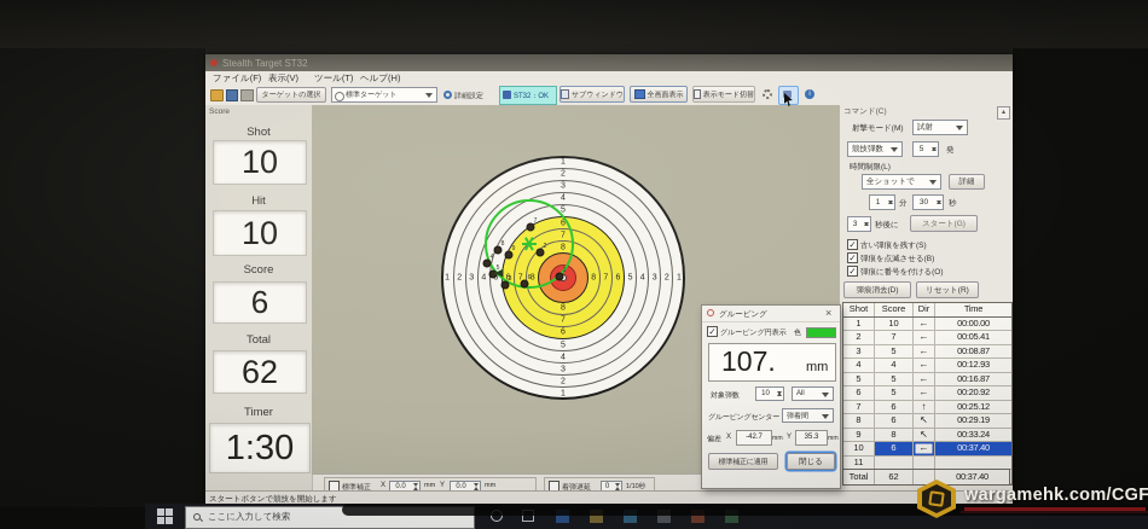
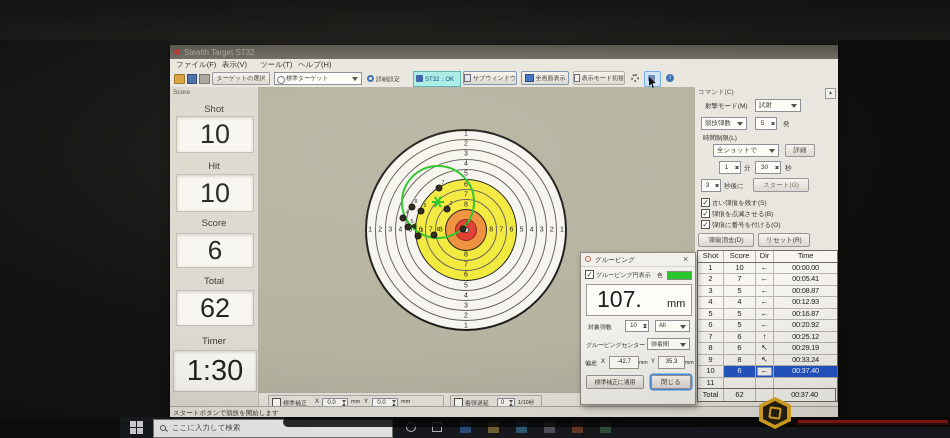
- wargamehk.com/CGF
